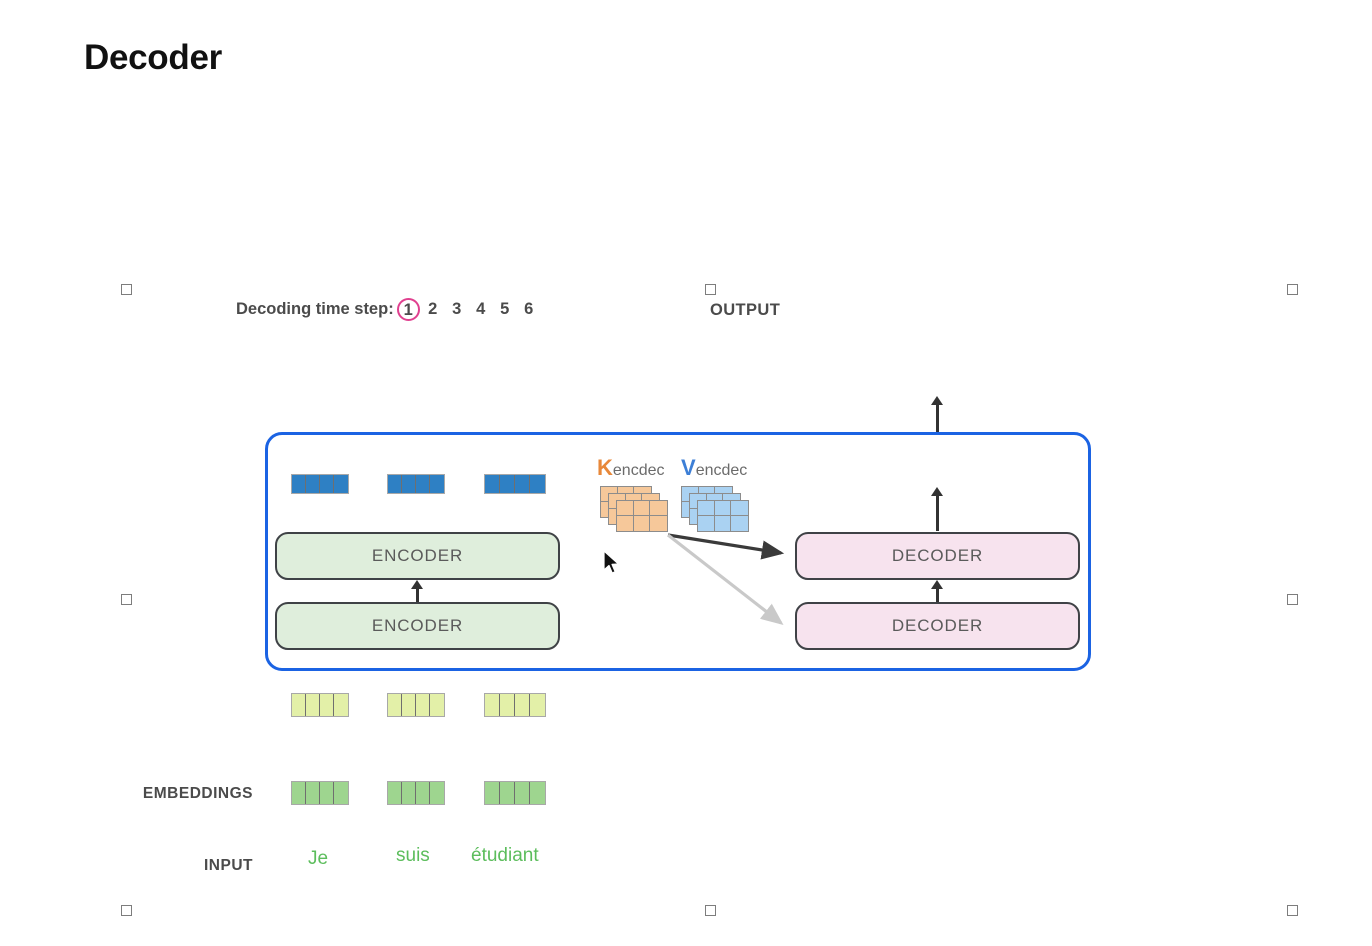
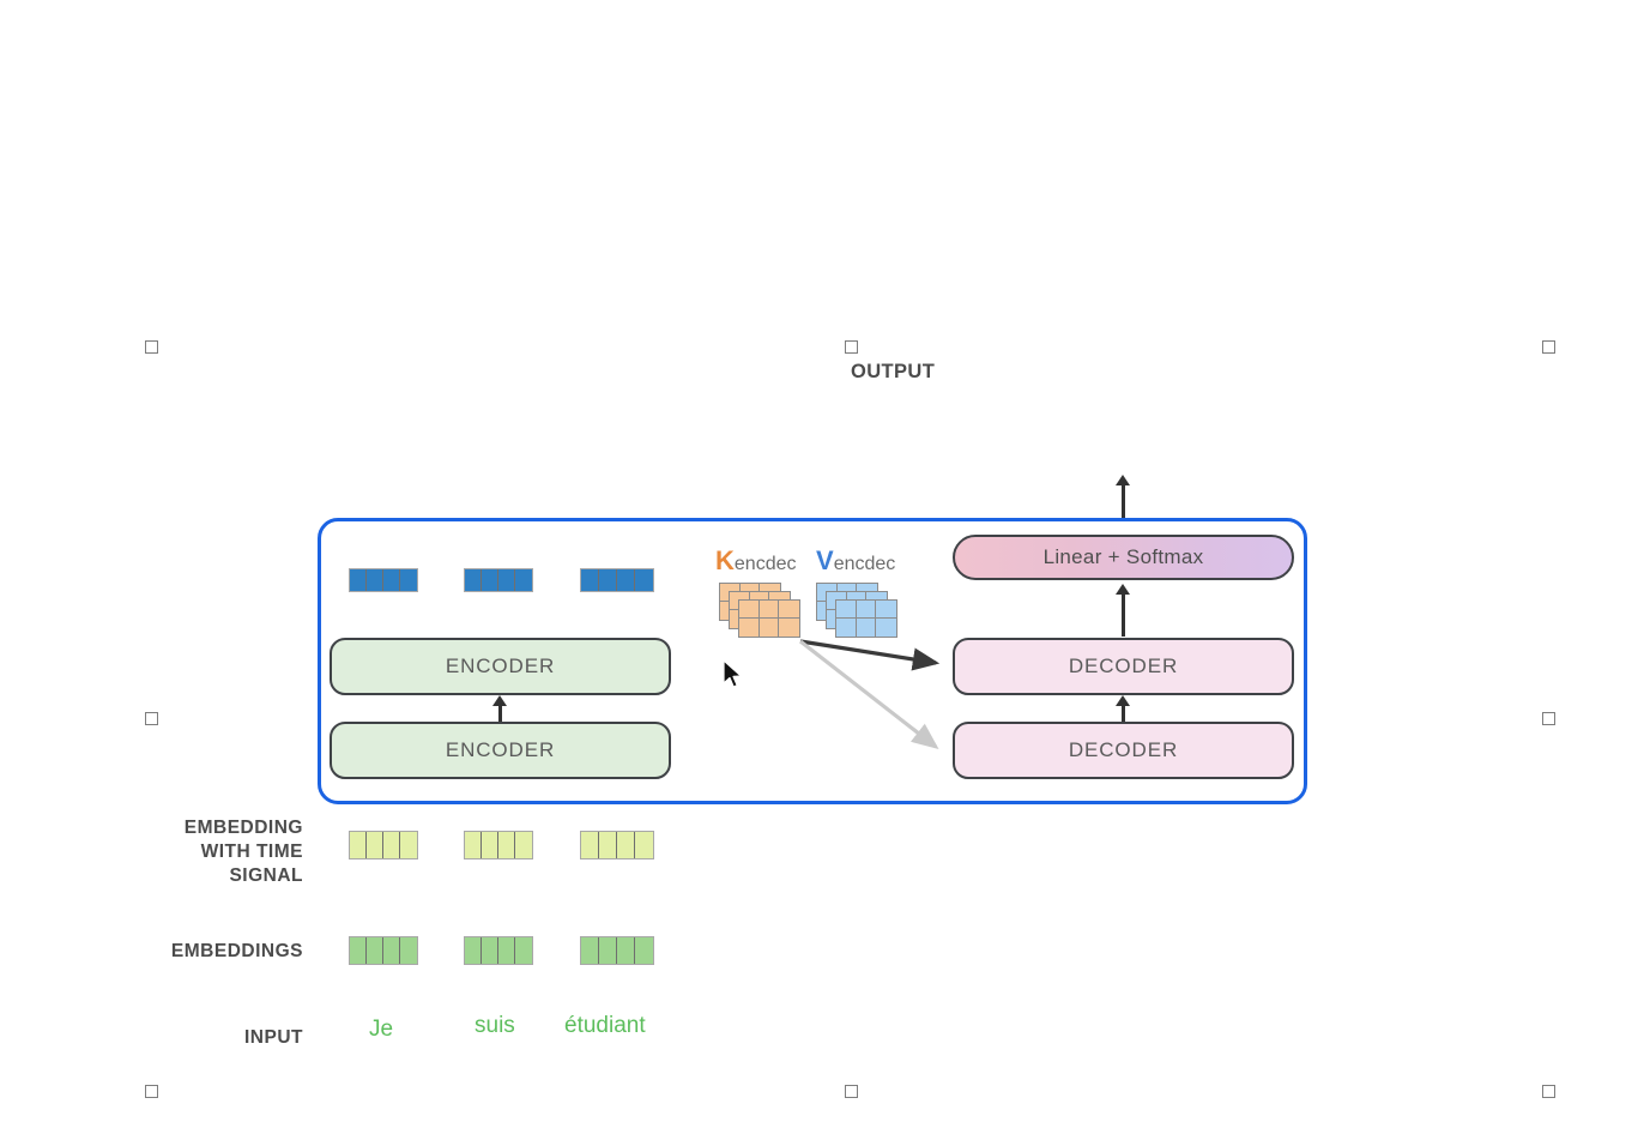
- Decoder
- Decoding time step:
- 1
- 2
- 3
- 4
- 5
- 6
  OUTPUT
  ENCODER
  ENCODER
  Kencdec
  Vencdec
+ Linear + Softmax
  DECODER
  DECODER
+ EMBEDDING
+ WITH TIME
+ SIGNAL
  EMBEDDINGS
  INPUT
  Je
  suis
  étudiant
